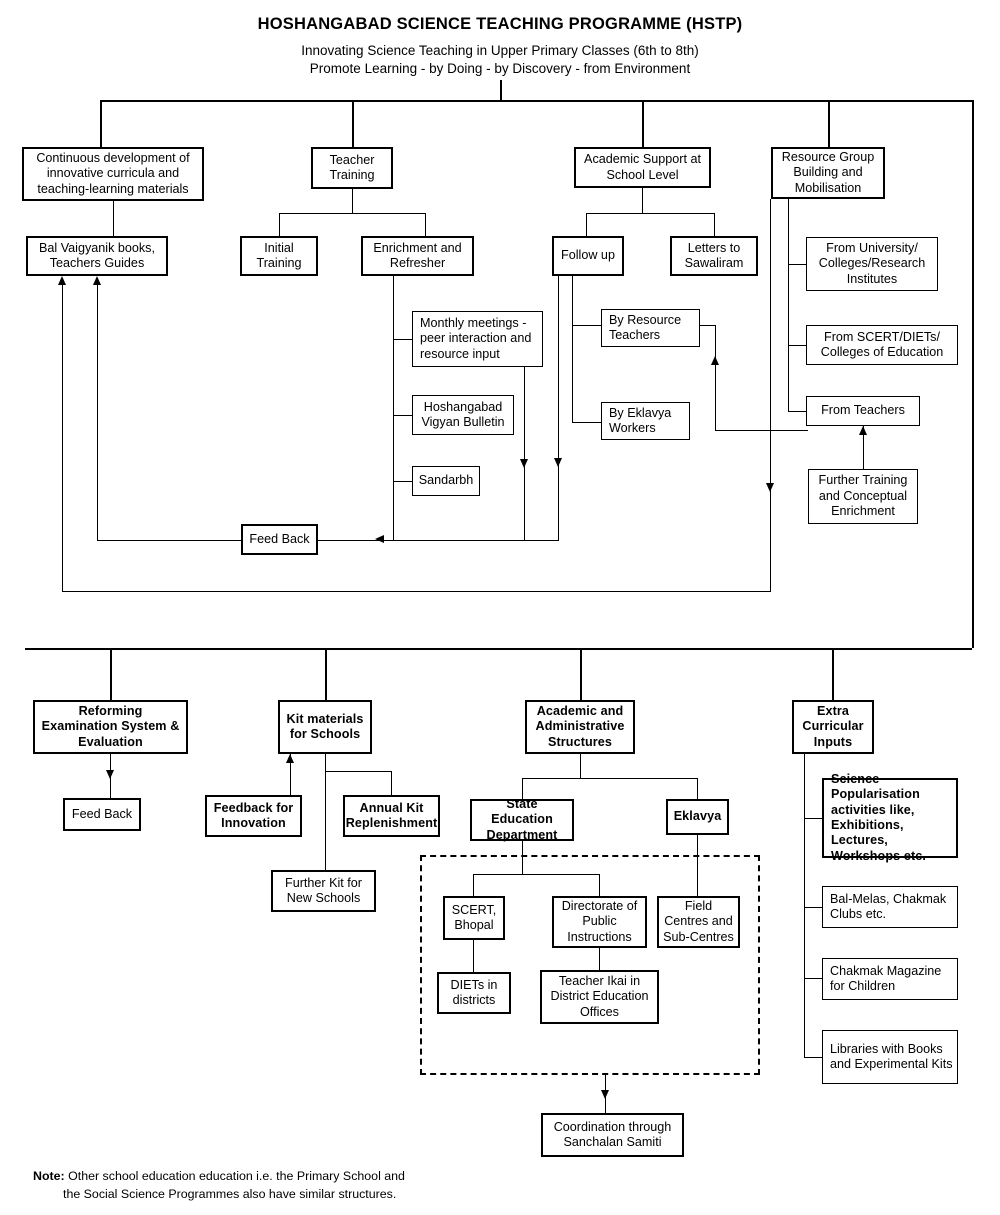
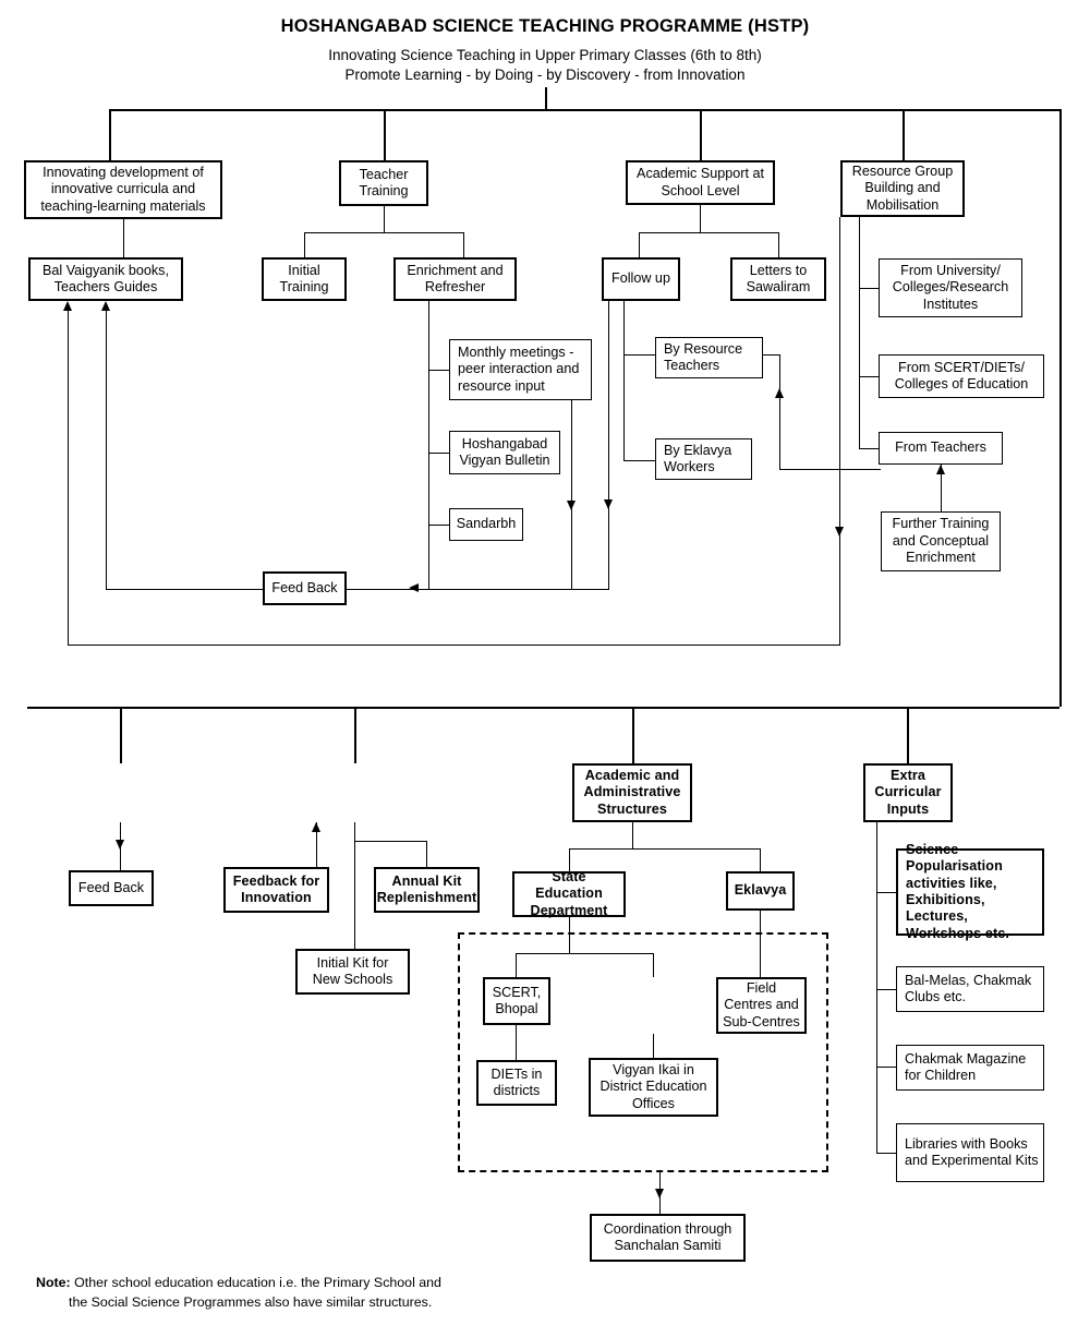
  HOSHANGABAD SCIENCE TEACHING PROGRAMME (HSTP)
  Innovating Science Teaching in Upper Primary Classes (6th to 8th)
- Promote Learning - by Doing - by Discovery - from Environment
+ Promote Learning - by Doing - by Discovery - from Innovation
- Continuous development of innovative curricula and teaching-learning materials
+ Innovating development of innovative curricula and teaching-learning materials
  Teacher Training
  Academic Support at School Level
  Resource Group Building and Mobilisation
  Bal Vaigyanik books, Teachers Guides
  Initial Training
  Enrichment and Refresher
  Monthly meetings - peer interaction and resource input
  Hoshangabad Vigyan Bulletin
  Sandarbh
  Follow up
  Letters to Sawaliram
  By Resource Teachers
  By Eklavya Workers
  From University/ Colleges/Research Institutes
  From SCERT/DIETs/ Colleges of Education
  From Teachers
  Further Training and Conceptual Enrichment
  Feed Back
- Reforming Examination System & Evaluation
- Kit materials for Schools
  Academic and Administrative Structures
  Extra Curricular Inputs
  Feed Back
  Feedback for Innovation
  Annual Kit Replenishment
- Further Kit for New Schools
+ Initial Kit for New Schools
  State Education Department
  Eklavya
  SCERT, Bhopal
- Directorate of Public Instructions
  DIETs in districts
- Teacher Ikai in District Education Offices
+ Vigyan Ikai in District Education Offices
  Field Centres and Sub-Centres
  Coordination through Sanchalan Samiti
  Science Popularisation activities like, Exhibitions, Lectures, Workshops etc.
  Bal-Melas, Chakmak Clubs etc.
  Chakmak Magazine for Children
  Libraries with Books and Experimental Kits
  Note: Other school education education i.e. the Primary School and
  the Social Science Programmes also have similar structures.
